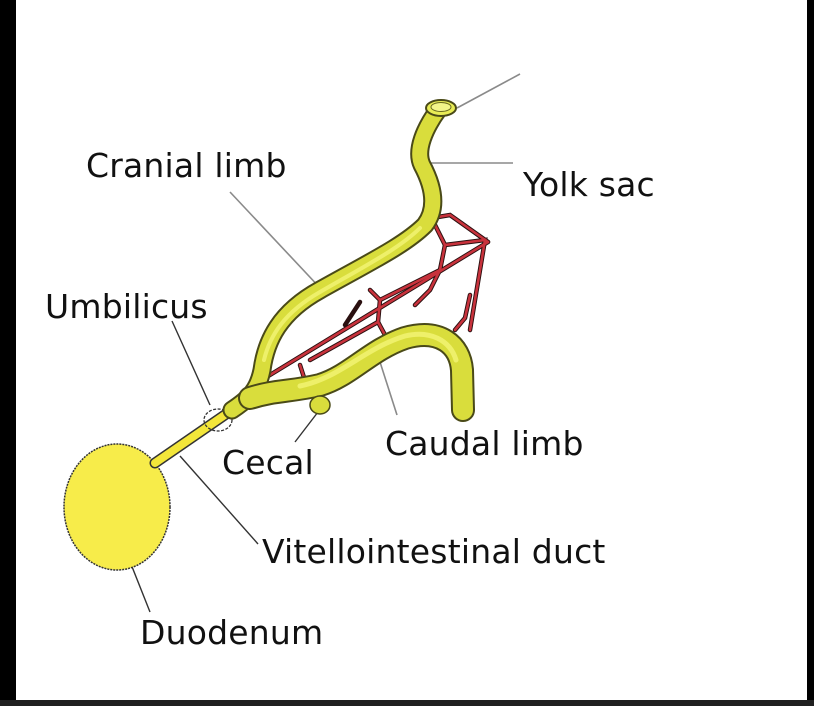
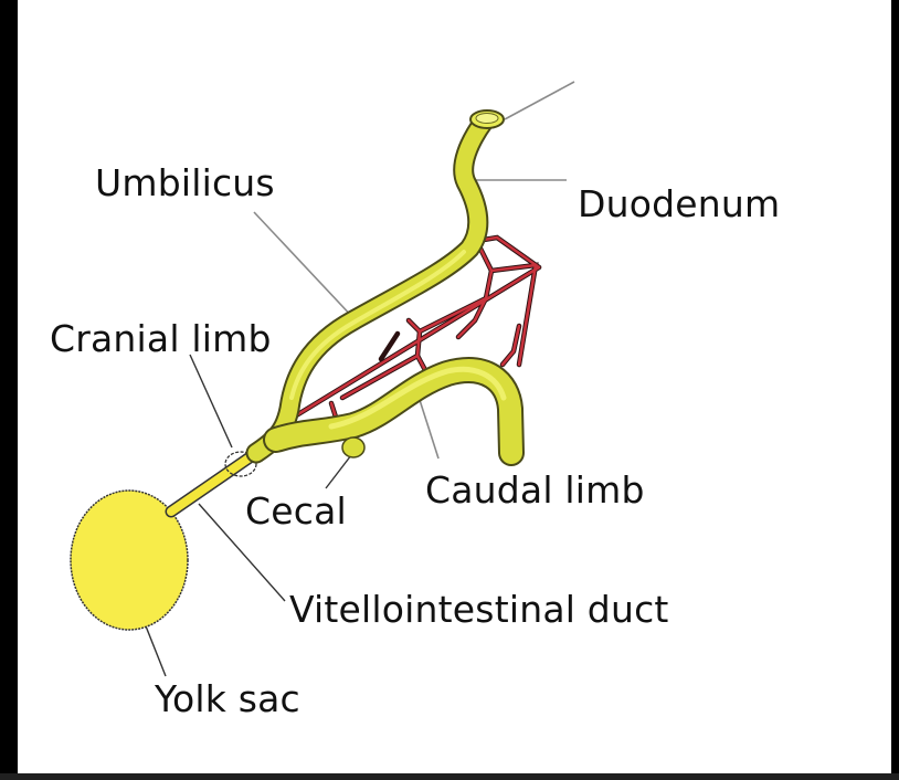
- Cranial limb
+ Umbilicus
- Yolk sac
+ Duodenum
- Umbilicus
+ Cranial limb
  Cecal
  Caudal limb
  Vitellointestinal duct
- Duodenum
+ Yolk sac
